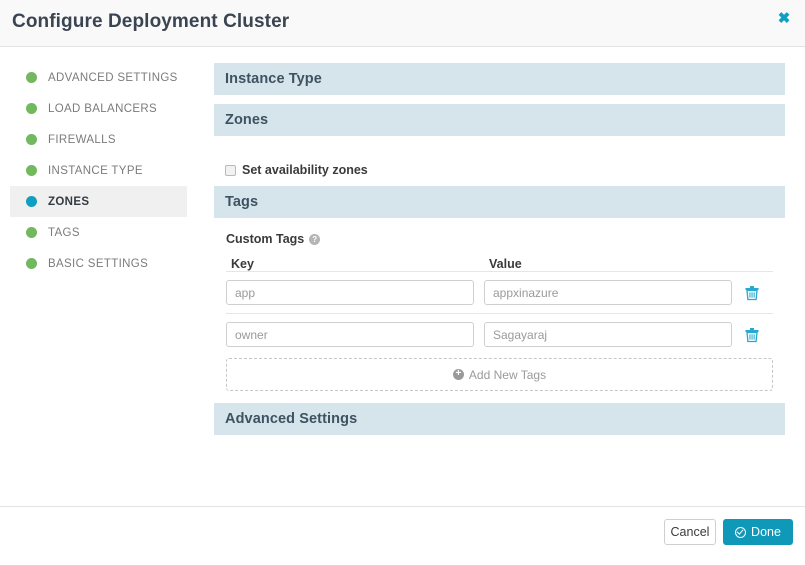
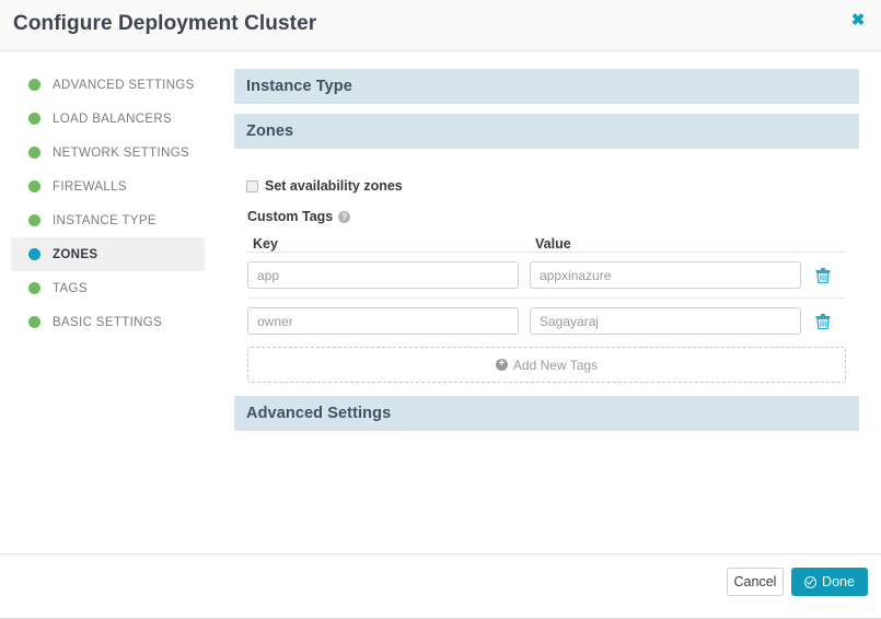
  Configure Deployment Cluster
  ✖
  ADVANCED SETTINGS
  LOAD BALANCERS
+ NETWORK SETTINGS
  FIREWALLS
  INSTANCE TYPE
  ZONES
  TAGS
  BASIC SETTINGS
  Instance Type
  Zones
  Set availability zones
- Tags
  Custom Tags
  ?
  Key
  Value
  app
  appxinazure
  owner
  Sagayaraj
  +
  Add New Tags
  Advanced Settings
  Cancel
  Done
